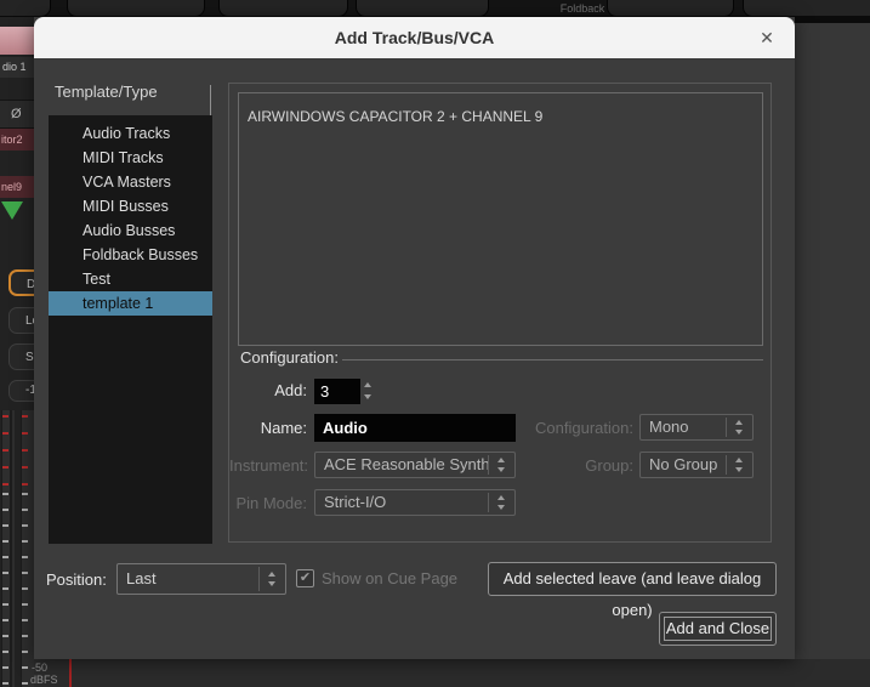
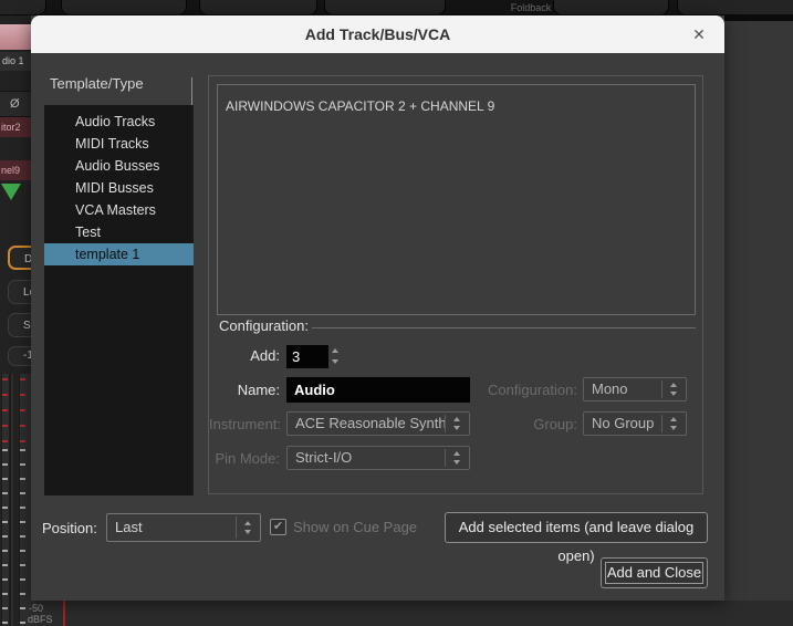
  Foldback
  dio 1
  Ø
  itor2
  nel9
  D
  S
  -50
  dBFS
  Add Track/Bus/VCA
  ✕
  Template/Type
  Audio Tracks
  MIDI Tracks
- VCA Masters
+ Audio Busses
  MIDI Busses
- Audio Busses
+ VCA Masters
- Foldback Busses
  Test
  template 1
  AIRWINDOWS CAPACITOR 2 + CHANNEL 9
  Configuration:
  Add:
  3
  Name:
  Audio
  Configuration:
  Mono
  Instrument:
  ACE Reasonable Synth
  Group:
  No Group
  Pin Mode:
  Strict-I/O
  Position:
  Last
  ✔
  Show on Cue Page
- Add selected leave (and leave dialog open)
+ Add selected items (and leave dialog open)
  Add and Close
